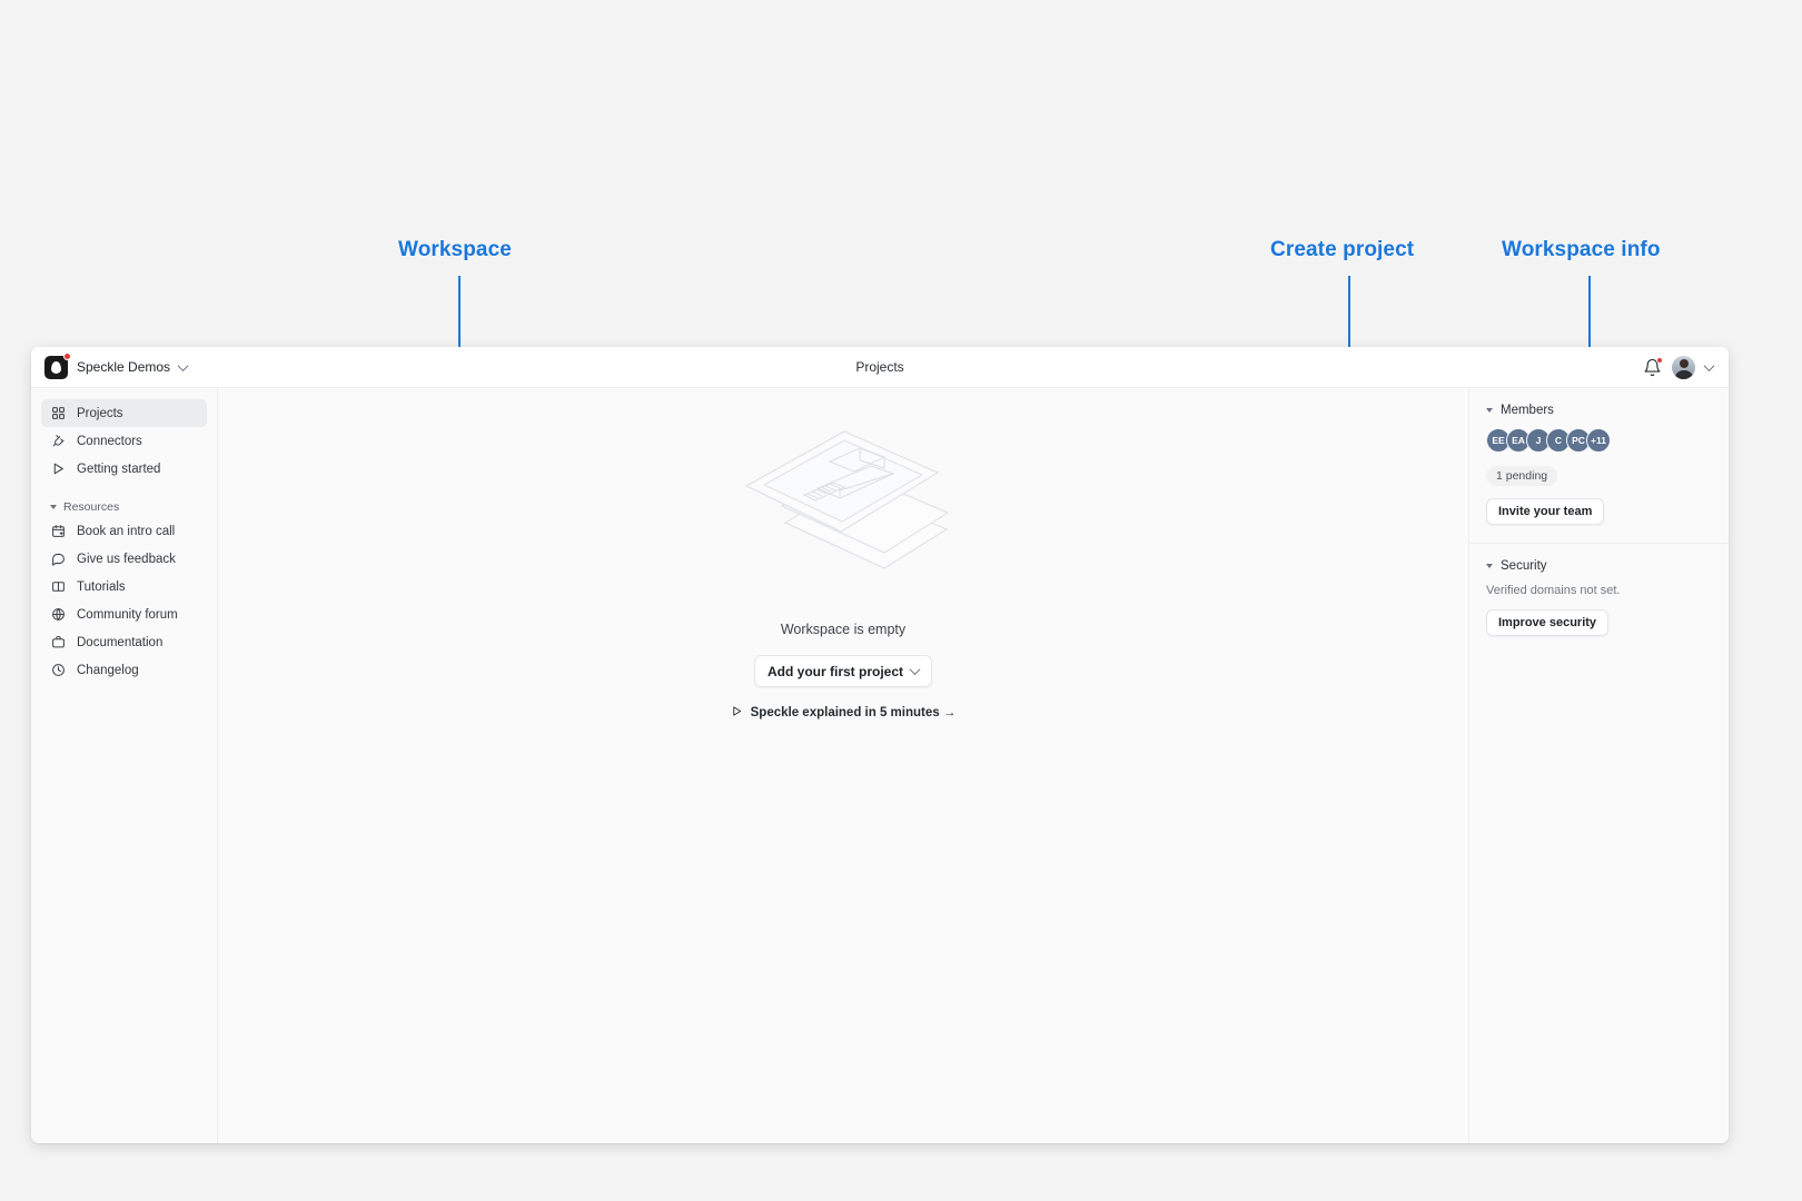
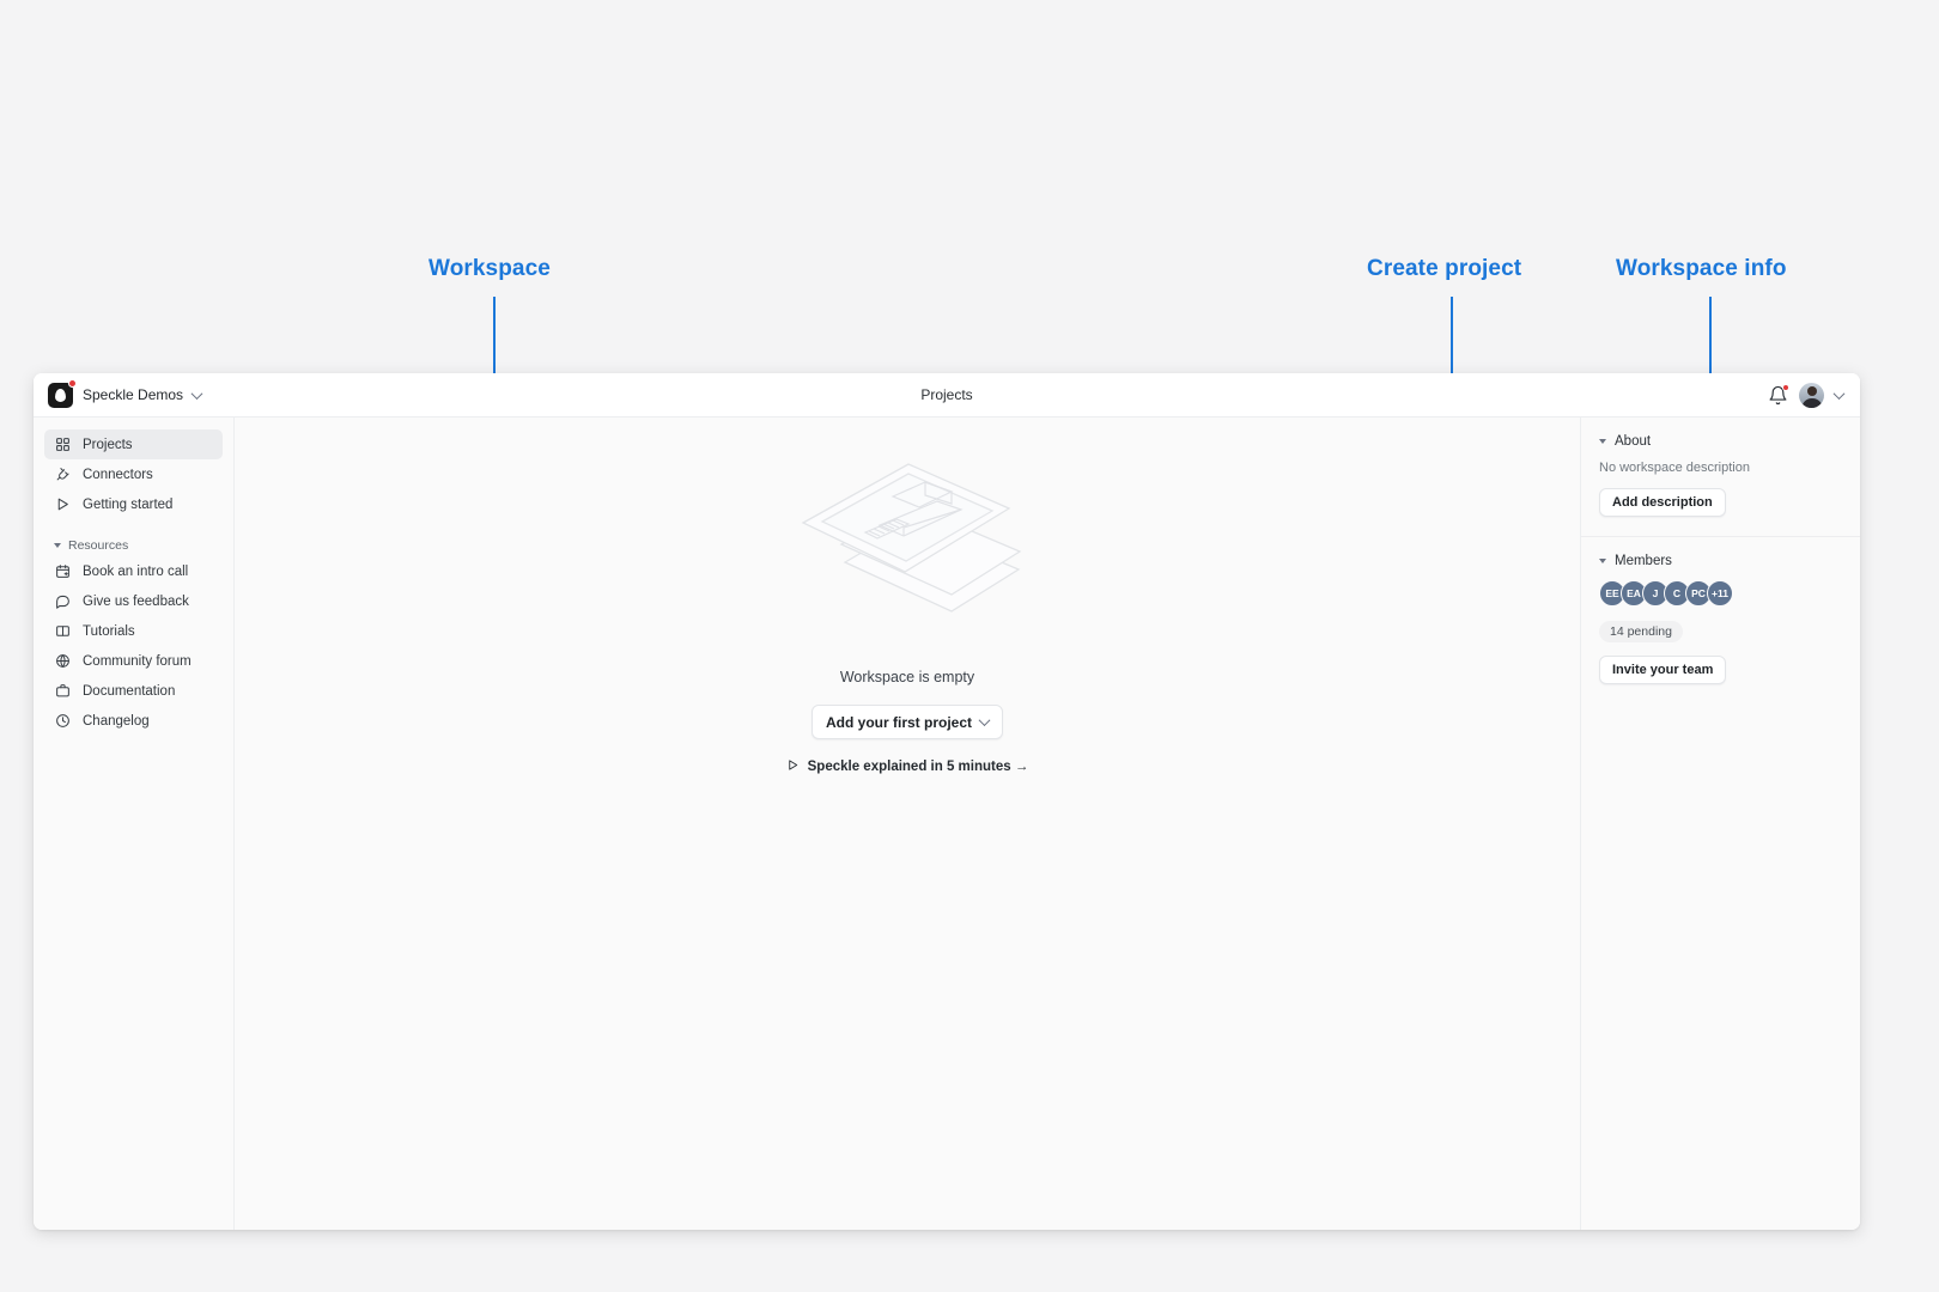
  Workspace
  Create project
  Workspace info
  Speckle Demos
  Projects
  Projects
  Connectors
  Getting started
  Resources
  Book an intro call
  Give us feedback
  Tutorials
  Community forum
  Documentation
  Changelog
  Workspace is empty
  Add your first project
  Speckle explained in 5 minutes →
+ About
+ No workspace description
+ Add description
  Members
  EE
  EA
  J
  C
  PC
  +11
- 1 pending
+ 14 pending
  Invite your team
- Security
- Verified domains not set.
- Improve security
